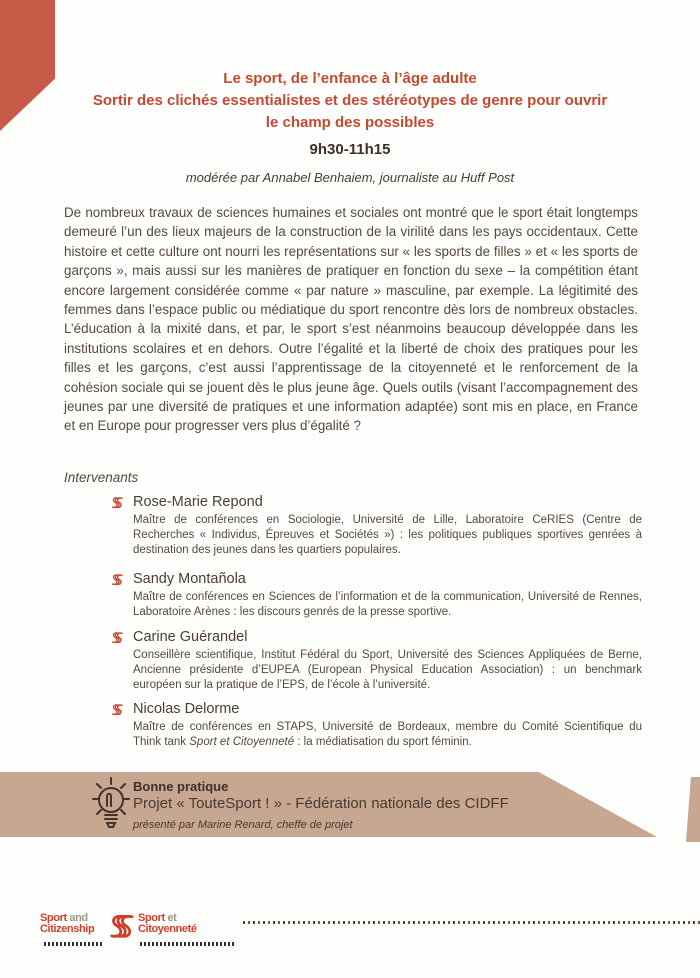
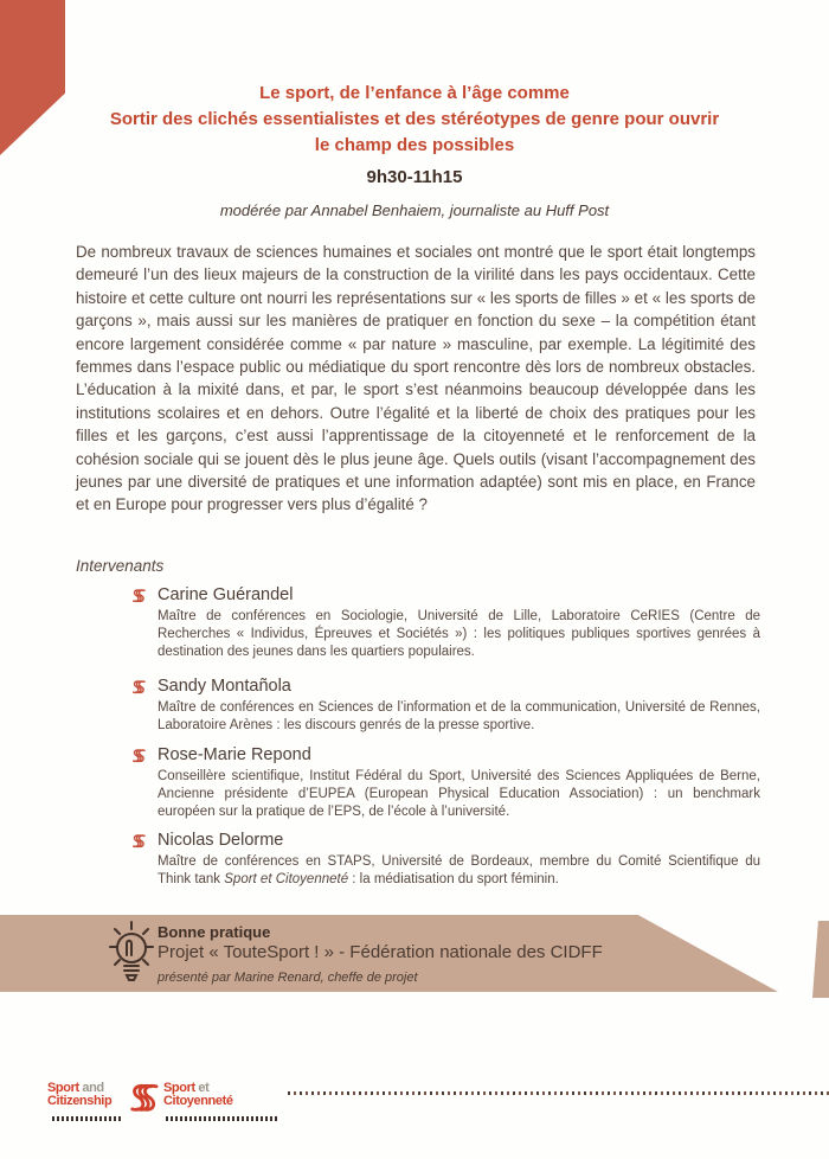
- Le sport, de l’enfance à l’âge adulte
+ Le sport, de l’enfance à l’âge comme
  Sortir des clichés essentialistes et des stéréotypes de genre pour ouvrir
  le champ des possibles
  9h30-11h15
  modérée par Annabel Benhaiem, journaliste au Huff Post
  De nombreux travaux de sciences humaines et sociales ont montré que le sport était longtemps demeuré l’un des lieux majeurs de la construction de la virilité dans les pays occidentaux. Cette histoire et cette culture ont nourri les représentations sur « les sports de filles » et « les sports de garçons », mais aussi sur les manières de pratiquer en fonction du sexe – la compétition étant encore largement considérée comme « par nature » masculine, par exemple. La légitimité des femmes dans l’espace public ou médiatique du sport rencontre dès lors de nombreux obstacles. L’éducation à la mixité dans, et par, le sport s’est néanmoins beaucoup développée dans les institutions scolaires et en dehors. Outre l’égalité et la liberté de choix des pratiques pour les filles et les garçons, c’est aussi l’apprentissage de la citoyenneté et le renforcement de la cohésion sociale qui se jouent dès le plus jeune âge. Quels outils (visant l’accompagnement des jeunes par une diversité de pratiques et une information adaptée) sont mis en place, en France et en Europe pour progresser vers plus d’égalité ?
  Intervenants
- Rose-Marie Repond
+ Carine Guérandel
  Maître de conférences en Sociologie, Université de Lille, Laboratoire CeRIES (Centre de Recherches « Individus, Épreuves et Sociétés ») : les politiques publiques sportives genrées à destination des jeunes dans les quartiers populaires.
  Sandy Montañola
  Maître de conférences en Sciences de l’information et de la communication, Université de Rennes, Laboratoire Arènes : les discours genrés de la presse sportive.
- Carine Guérandel
+ Rose-Marie Repond
  Conseillère scientifique, Institut Fédéral du Sport, Université des Sciences Appliquées de Berne, Ancienne présidente d’EUPEA (European Physical Education Association) : un benchmark européen sur la pratique de l’EPS, de l’école à l’université.
  Nicolas Delorme
  Maître de conférences en STAPS, Université de Bordeaux, membre du Comité Scientifique du Think tank Sport et Citoyenneté : la médiatisation du sport féminin.
  Bonne pratique
  Projet « TouteSport ! » - Fédération nationale des CIDFF
  présenté par Marine Renard, cheffe de projet
  Sport and
  Citizenship
  Sport et
  Citoyenneté
